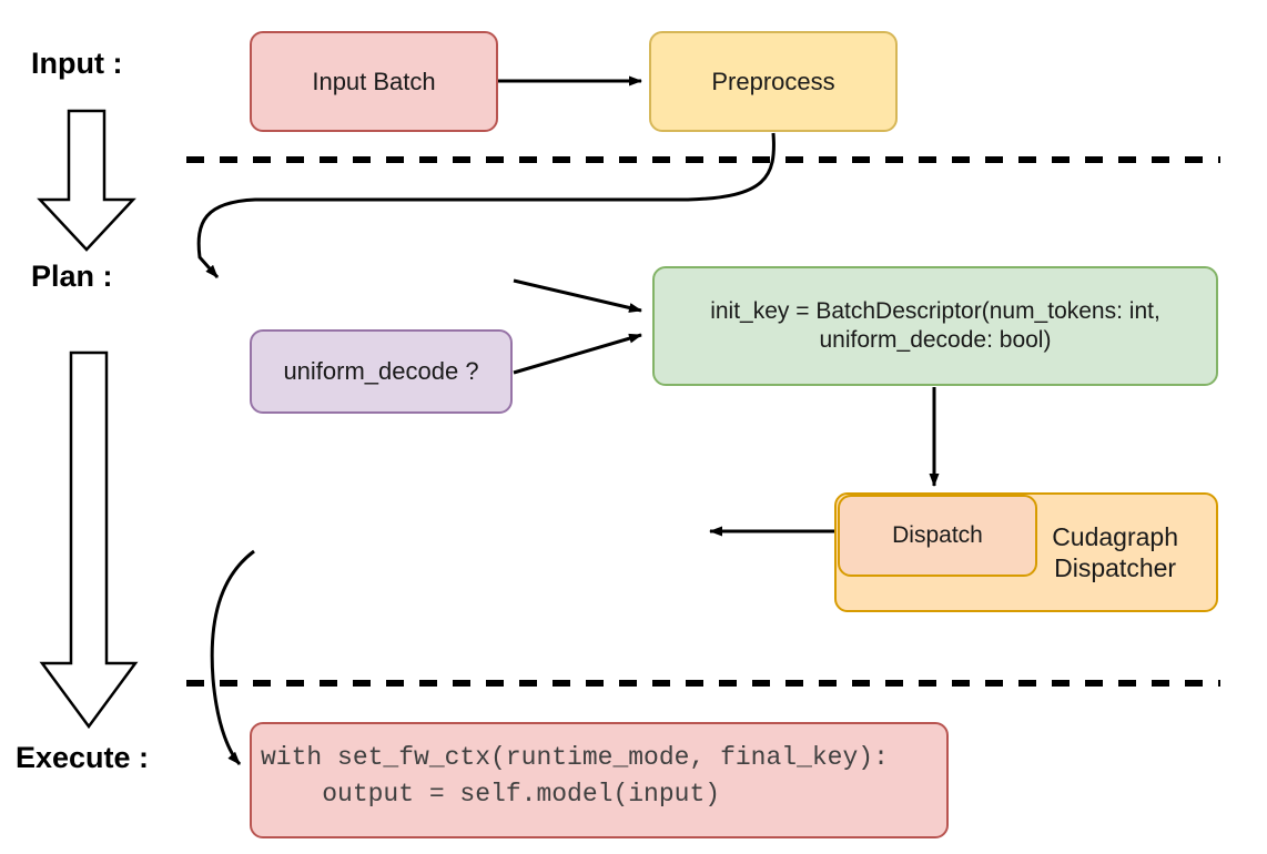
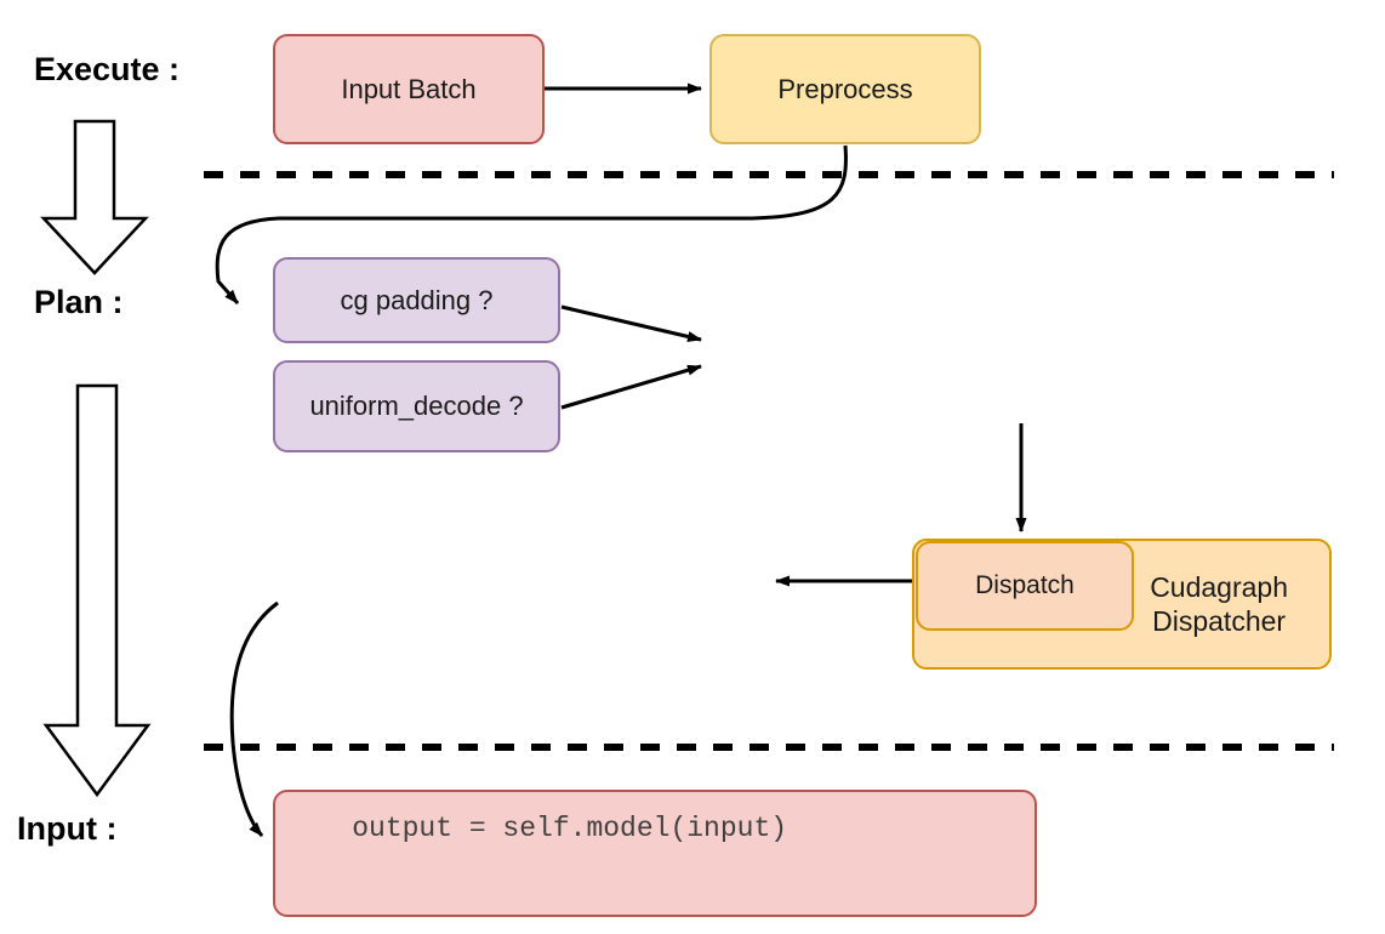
- Input :
+ Execute :
  Plan :
- Execute :
+ Input :
  Input Batch
  Preprocess
+ cg padding ?
  uniform_decode ?
- init_key = BatchDescriptor(num_tokens: int,
- uniform_decode: bool)
  Cudagraph
  Dispatcher
  Dispatch
- with set_fw_ctx(runtime_mode, final_key):
  output = self.model(input)
